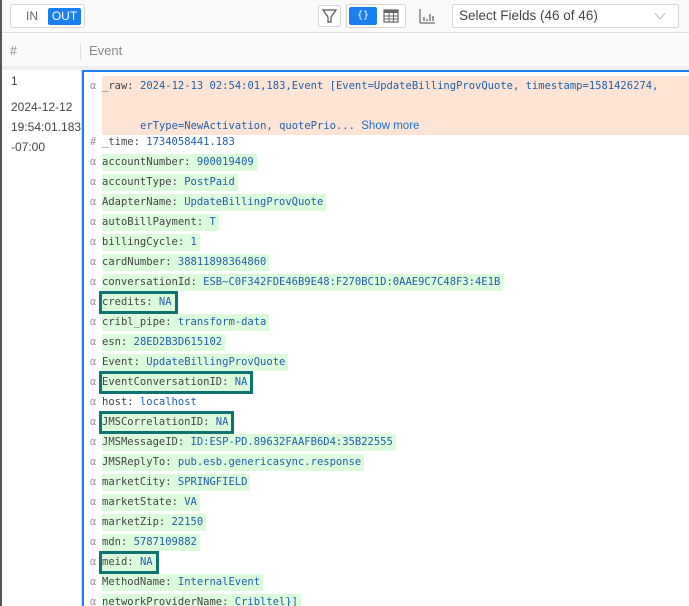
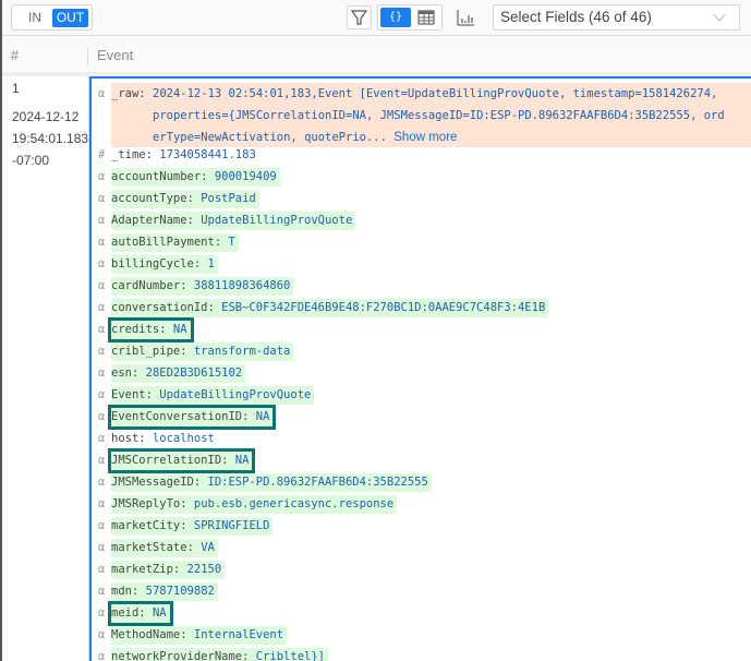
  IN
  OUT
  {}
  Select Fields (46 of 46)
  #
  Event
  1
  2024-12-12
  19:54:01.183
  -07:00
  α
  _raw:
  2024-12-13 02:54:01,183,Event [Event=UpdateBillingProvQuote, timestamp=1581426274,
+ properties={JMSCorrelationID=NA, JMSMessageID=ID:ESP-PD.89632FAAFB6D4:35B22555, ord
  erType=NewActivation, quotePrio... Show more
  # _time: 1734058441.183
  α accountNumber: 900019409
  α accountType: PostPaid
  α AdapterName: UpdateBillingProvQuote
  α autoBillPayment: T
  α billingCycle: 1
  α cardNumber: 38811898364860
  α conversationId: ESB~C0F342FDE46B9E48:F270BC1D:0AAE9C7C48F3:4E1B
  α credits: NA
  α cribl_pipe: transform-data
  α esn: 28ED2B3D615102
  α Event: UpdateBillingProvQuote
  α EventConversationID: NA
  α host: localhost
  α JMSCorrelationID: NA
  α JMSMessageID: ID:ESP-PD.89632FAAFB6D4:35B22555
  α JMSReplyTo: pub.esb.genericasync.response
  α marketCity: SPRINGFIELD
  α marketState: VA
  α marketZip: 22150
  α mdn: 5787109882
  α meid: NA
  α MethodName: InternalEvent
  α networkProviderName: Cribltel}]
